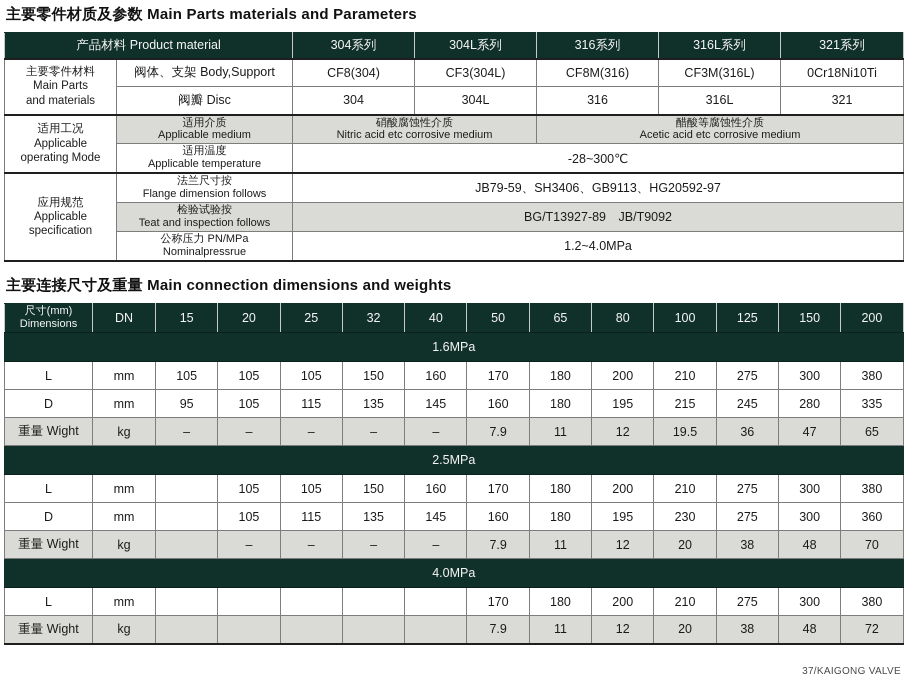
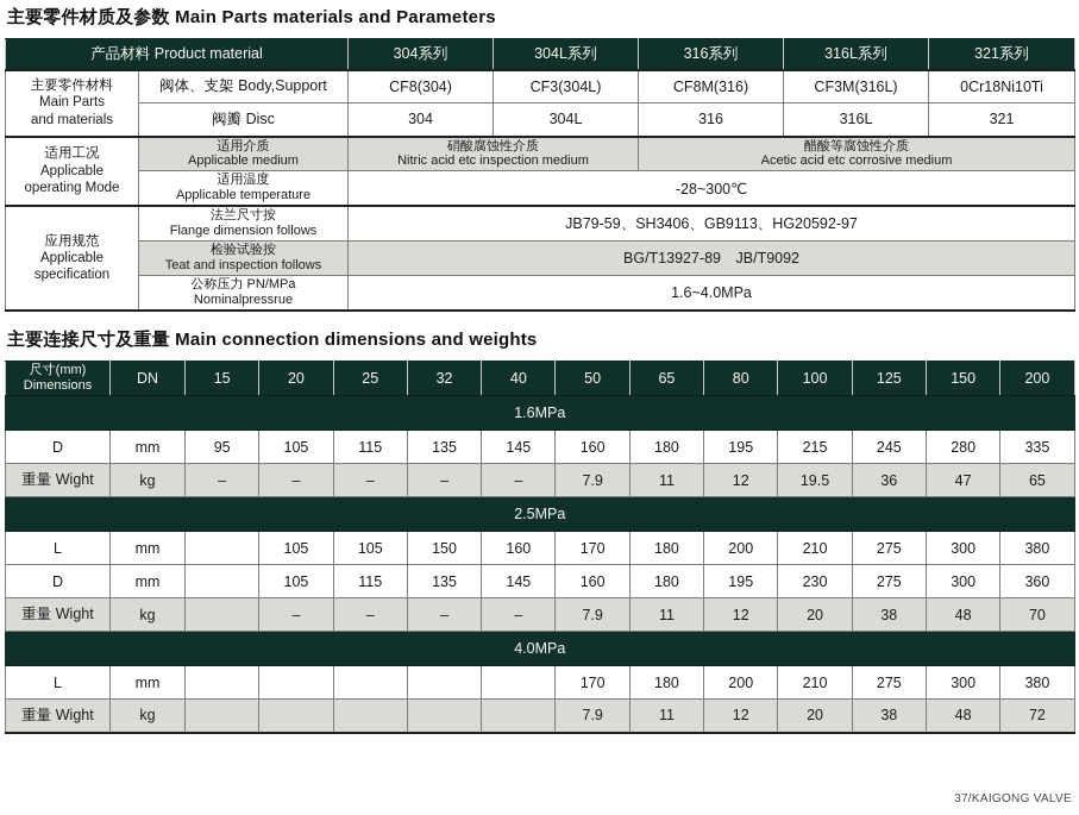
  主要零件材质及参数 Main Parts materials and Parameters
  产品材料 Product material	304系列	304L系列	316系列	316L系列	321系列
  主要零件材料 Main Parts and materials	阀体、支架 Body,Support	CF8(304)	CF3(304L)	CF8M(316)	CF3M(316L)	0Cr18Ni10Ti
  阀瓣 Disc	304	304L	316	316L	321
- 适用工况 Applicable operating Mode	适用介质 Applicable medium	硝酸腐蚀性介质 Nitric acid etc corrosive medium	醋酸等腐蚀性介质 Acetic acid etc corrosive medium
+ 适用工况 Applicable operating Mode	适用介质 Applicable medium	硝酸腐蚀性介质 Nitric acid etc inspection medium	醋酸等腐蚀性介质 Acetic acid etc corrosive medium
  适用温度 Applicable temperature	-28~300℃
  应用规范 Applicable specification	法兰尺寸按 Flange dimension follows	JB79-59、SH3406、GB9113、HG20592-97
  检验试验按 Teat and inspection follows	BG/T13927-89 JB/T9092
- 公称压力 PN/MPa Nominalpressrue	1.2~4.0MPa
+ 公称压力 PN/MPa Nominalpressrue	1.6~4.0MPa
  主要连接尺寸及重量 Main connection dimensions and weights
  尺寸(mm) Dimensions	DN	15	20	25	32	40	50	65	80	100	125	150	200
  1.6MPa
- L	mm	105	105	105	150	160	170	180	200	210	275	300	380
  D	mm	95	105	115	135	145	160	180	195	215	245	280	335
  重量 Wight	kg	–	–	–	–	–	7.9	11	12	19.5	36	47	65
  2.5MPa
  L	mm		105	105	150	160	170	180	200	210	275	300	380
  D	mm		105	115	135	145	160	180	195	230	275	300	360
  重量 Wight	kg		–	–	–	–	7.9	11	12	20	38	48	70
  4.0MPa
  L	mm						170	180	200	210	275	300	380
  重量 Wight	kg						7.9	11	12	20	38	48	72
  37/KAIGONG VALVE
